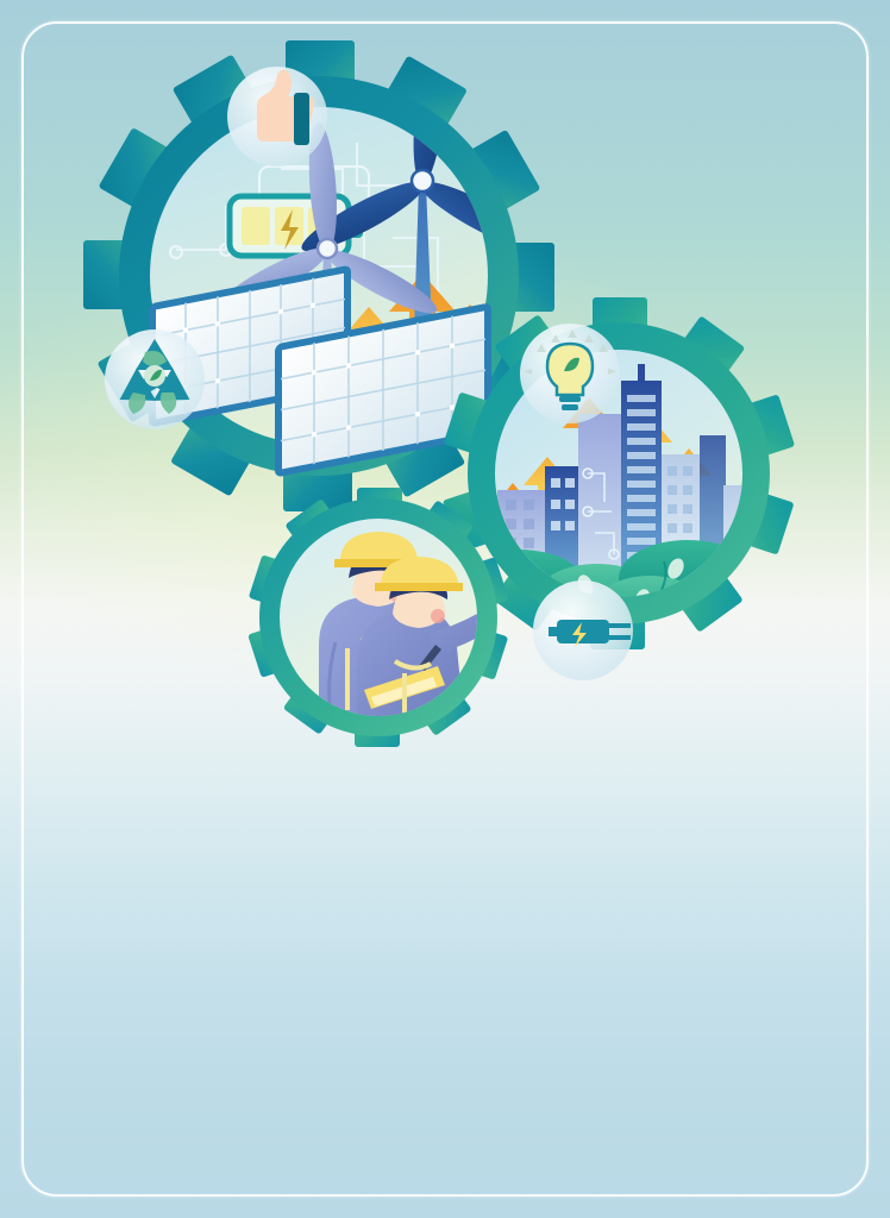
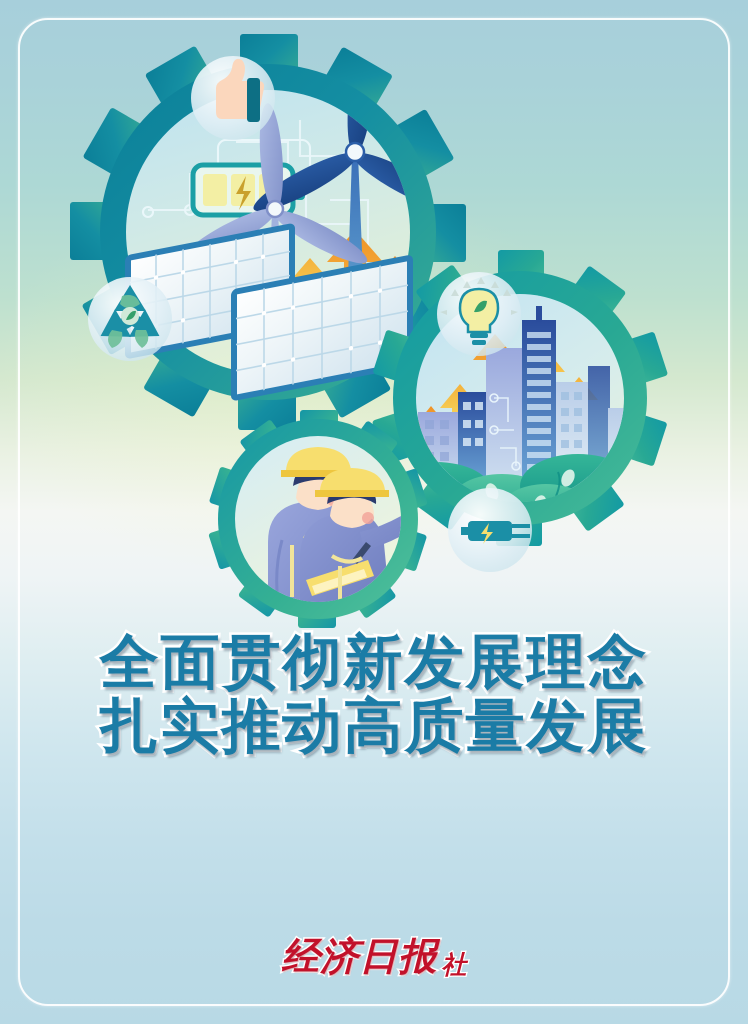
+ 全面贯彻新发展理念
+ 扎实推动高质量发展
+ 经济日报 社
